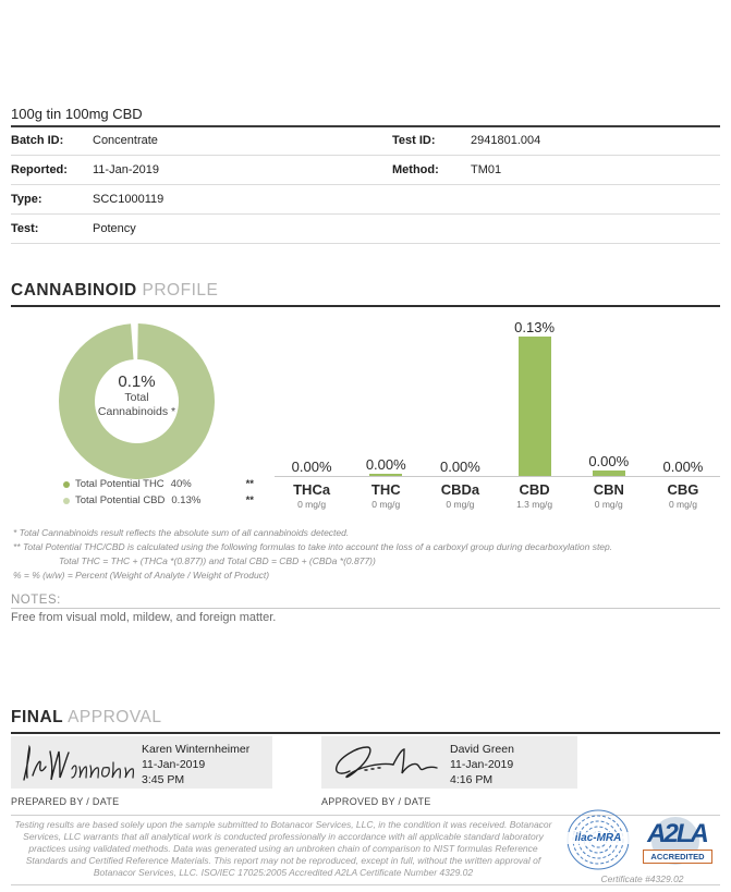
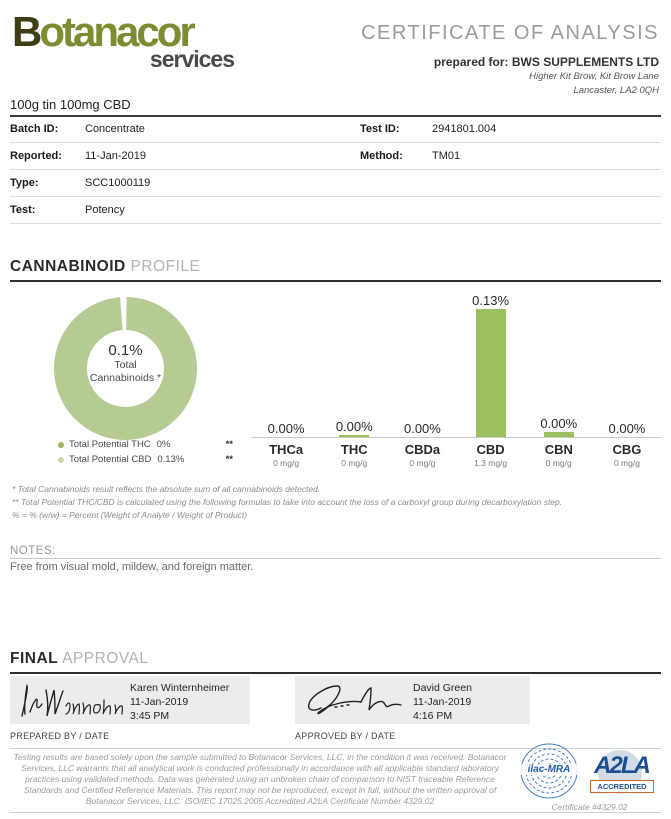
+ Botanacor
+ services
+ CERTIFICATE OF ANALYSIS
+ prepared for: BWS SUPPLEMENTS LTD
+ Higher Kit Brow, Kit Brow Lane
+ Lancaster, LA2 0QH
  100g tin 100mg CBD
  Batch ID:
  Concentrate
  Test ID:
  2941801.004
  Reported:
  11-Jan-2019
  Method:
  TM01
  Type:
  SCC1000119
  Test:
  Potency
  CANNABINOID PROFILE
  0.1%
  Total
  Cannabinoids *
  Total Potential THC
- 40%
+ 0%
  **
  Total Potential CBD
  0.13%
  **
  0.00%
  0.00%
  0.00%
  0.13%
  0.00%
  0.00%
  THCa
  0 mg/g
  THC
  0 mg/g
  CBDa
  0 mg/g
  CBD
  1.3 mg/g
  CBN
  0 mg/g
  CBG
  0 mg/g
  * Total Cannabinoids result reflects the absolute sum of all cannabinoids detected.
  ** Total Potential THC/CBD is calculated using the following formulas to take into account the loss of a carboxyl group during decarboxylation step.
- Total THC = THC + (THCa *(0.877)) and Total CBD = CBD + (CBDa *(0.877))
  % = % (w/w) = Percent (Weight of Analyte / Weight of Product)
  NOTES:
  Free from visual mold, mildew, and foreign matter.
  FINAL APPROVAL
  Karen Winternheimer
  11-Jan-2019
  3:45 PM
  David Green
  11-Jan-2019
  4:16 PM
  PREPARED BY / DATE
  APPROVED BY / DATE
- Testing results are based solely upon the sample submitted to Botanacor Services, LLC, in the condition it was received. Botanacor Services, LLC warrants that all analytical work is conducted professionally in accordance with all applicable standard laboratory practices using validated methods. Data was generated using an unbroken chain of comparison to NIST formulas Reference Standards and Certified Reference Materials. This report may not be reproduced, except in full, without the written approval of Botanacor Services, LLC. ISO/IEC 17025:2005 Accredited A2LA Certificate Number 4329.02
+ Testing results are based solely upon the sample submitted to Botanacor Services, LLC, in the condition it was received. Botanacor Services, LLC warrants that all analytical work is conducted professionally in accordance with all applicable standard laboratory practices using validated methods. Data was generated using an unbroken chain of comparison to NIST traceable Reference Standards and Certified Reference Materials. This report may not be reproduced, except in full, without the written approval of Botanacor Services, LLC. ISO/IEC 17025:2005 Accredited A2LA Certificate Number 4329.02
  ilac-MRA
  A2LA
  ACCREDITED
  Certificate #4329.02
